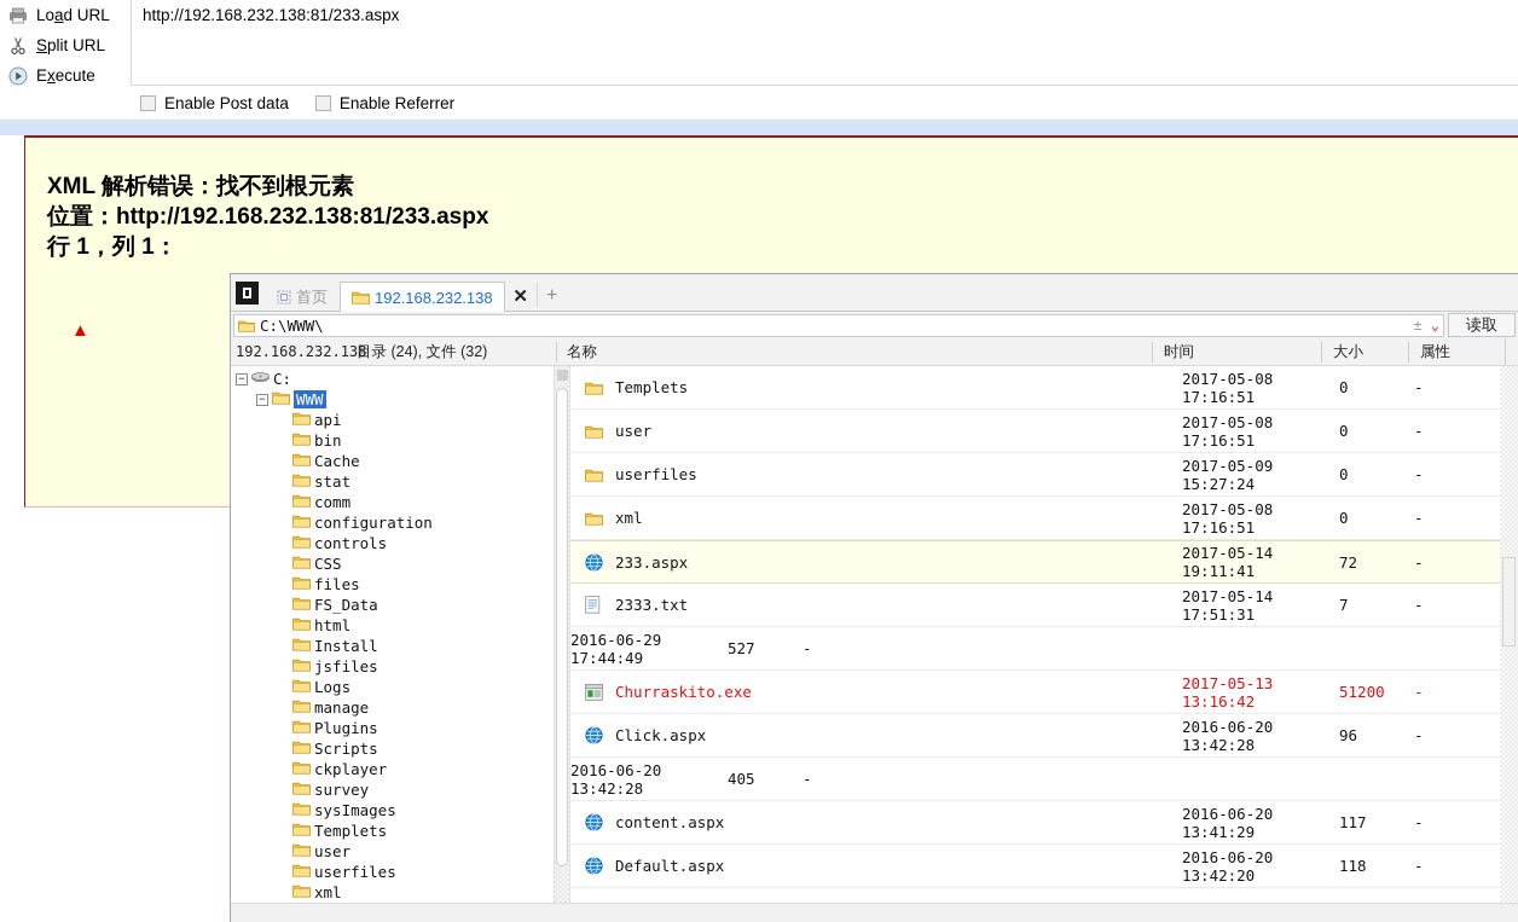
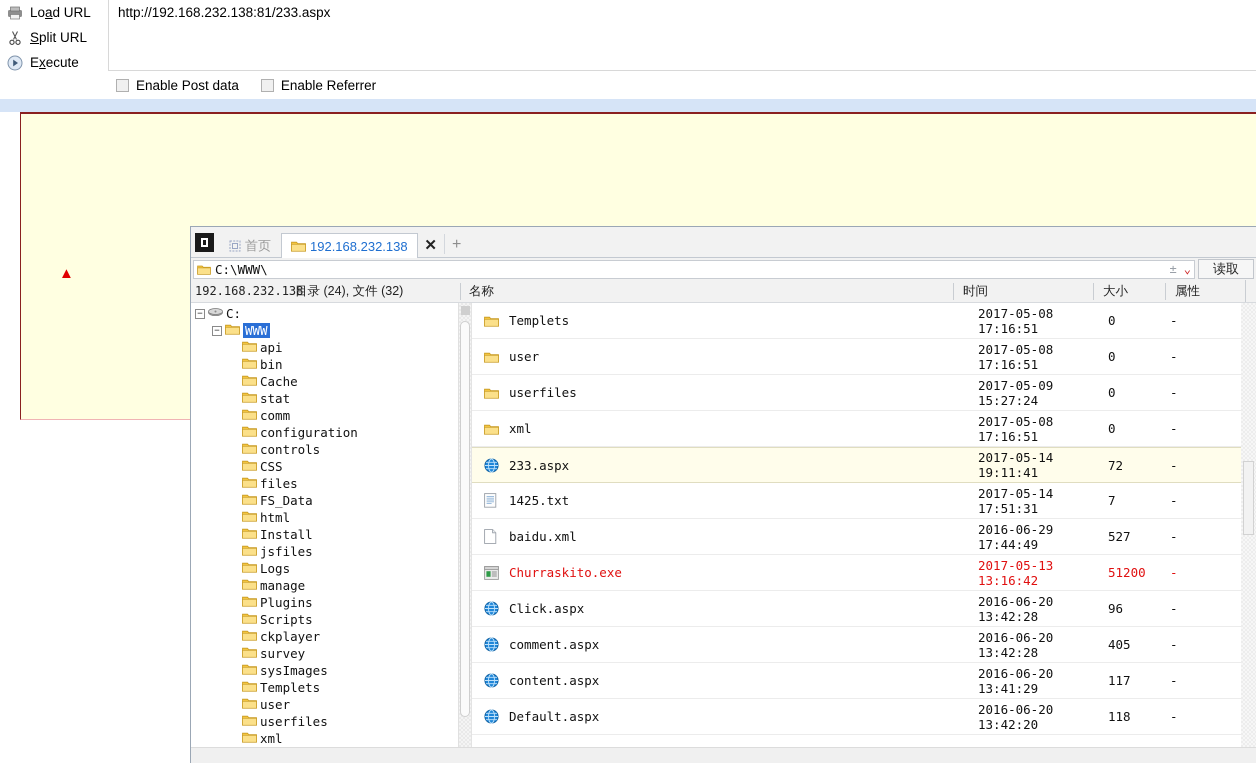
  Load URL
  Split URL
  Execute
  http://192.168.232.138:81/233.aspx
  Enable Post data
  Enable Referrer
- XML 解析错误：找不到根元素
- 位置：http://192.168.232.138:81/233.aspx
- 行 1，列 1：
  ▲
  首页
  192.168.232.138
  ✕
  +
  C:\WWW\
  ±
  ⌄
  读取
  192.168.232.13
  目录 (24), 文件 (32)
  名称
  时间
  大小
  属性
  −
  C:
  −
  WWW
  api
  bin
  Cache
  stat
  comm
  configuration
  controls
  CSS
  files
  FS_Data
  html
  Install
  jsfiles
  Logs
  manage
  Plugins
  Scripts
  ckplayer
  survey
  sysImages
  Templets
  user
  userfiles
  xml
  Templets
  2017-05-08 17:16:51
  0
  -
  user
  2017-05-08 17:16:51
  0
  -
  userfiles
  2017-05-09 15:27:24
  0
  -
  xml
  2017-05-08 17:16:51
  0
  -
  233.aspx
  2017-05-14 19:11:41
  72
  -
- 2333.txt
+ 1425.txt
  2017-05-14 17:51:31
  7
  -
+ baidu.xml
  2016-06-29 17:44:49
  527
  -
  Churraskito.exe
  2017-05-13 13:16:42
  51200
  -
  Click.aspx
  2016-06-20 13:42:28
  96
  -
+ comment.aspx
  2016-06-20 13:42:28
  405
  -
  content.aspx
  2016-06-20 13:41:29
  117
  -
  Default.aspx
  2016-06-20 13:42:20
  118
  -
